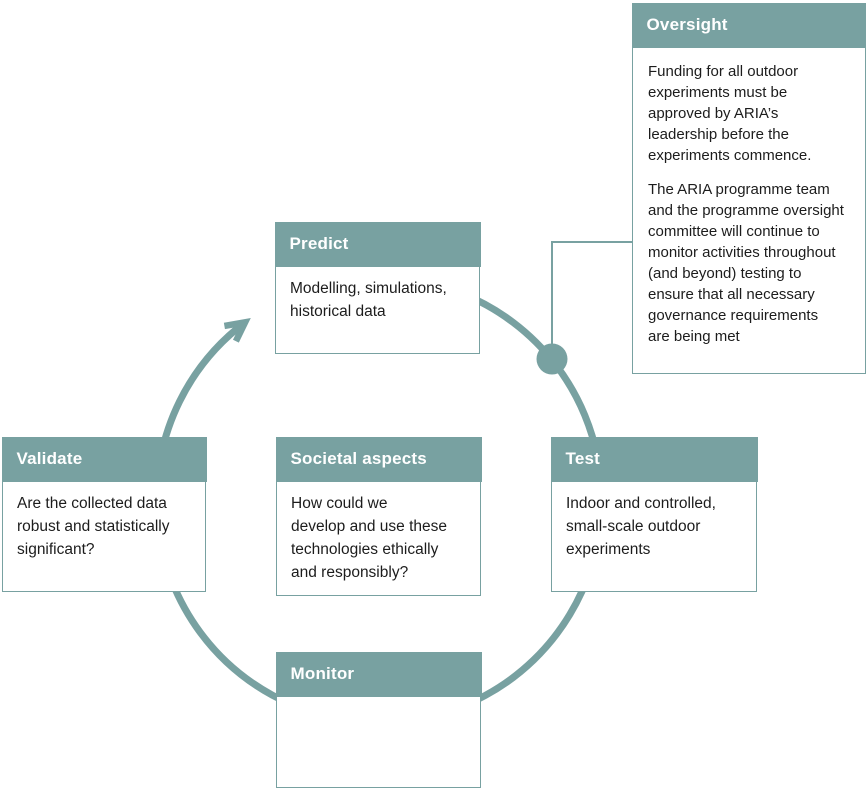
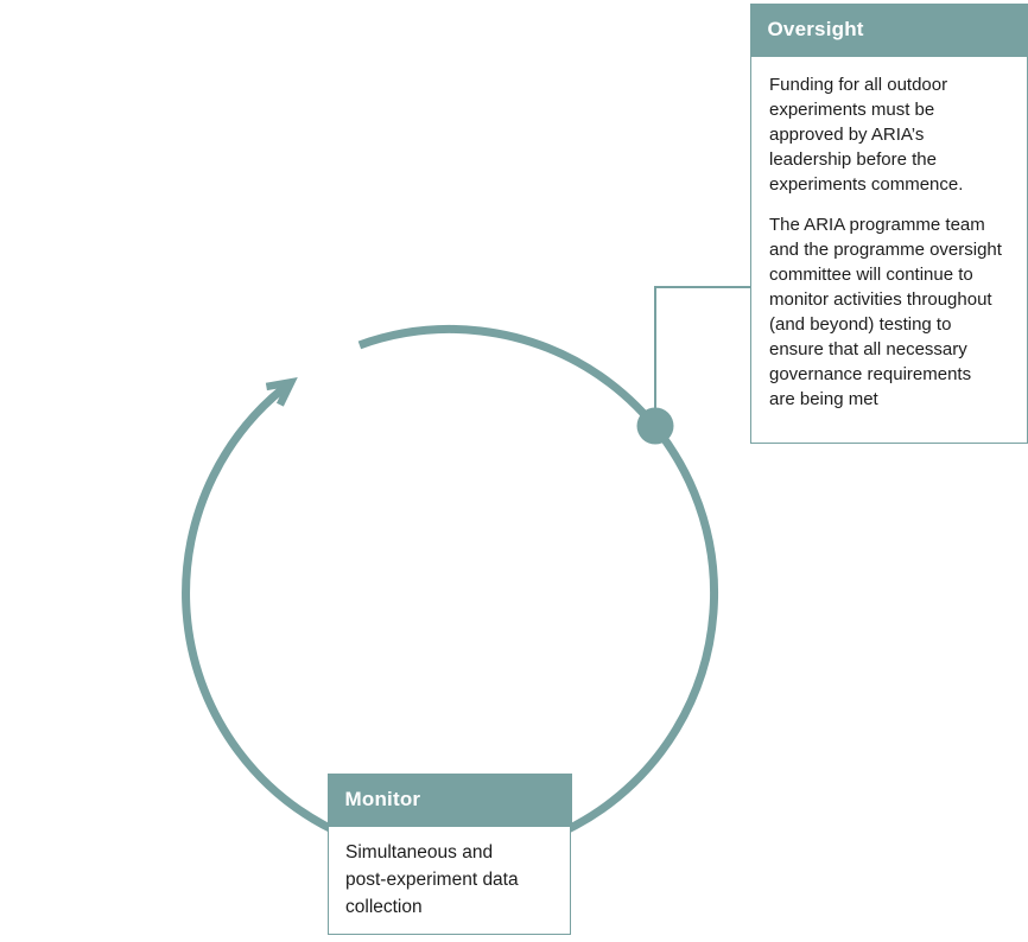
- Predict
- Modelling, simulations,
- historical data
- Validate
- Are the collected data
- robust and statistically
- significant?
- Societal aspects
- How could we
- develop and use these
- technologies ethically
- and responsibly?
- Test
- Indoor and controlled,
- small-scale outdoor
- experiments
  Monitor
+ Simultaneous and
+ post-experiment data
+ collection
  Oversight
  Funding for all outdoor
  experiments must be
  approved by ARIA’s
  leadership before the
  experiments commence.
  The ARIA programme team
  and the programme oversight
  committee will continue to
  monitor activities throughout
  (and beyond) testing to
  ensure that all necessary
  governance requirements
  are being met
